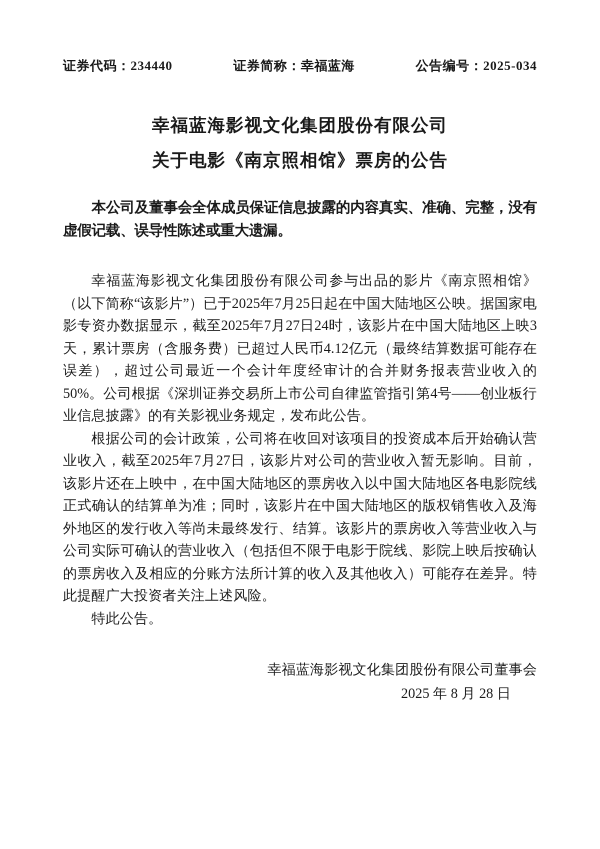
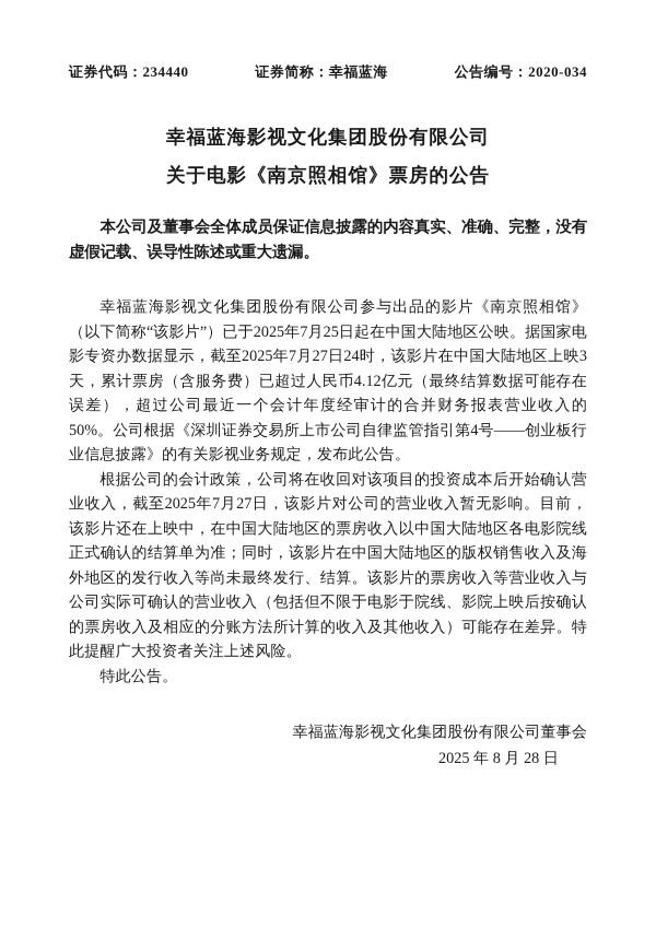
  证券代码：234440
  证券简称：幸福蓝海
- 公告编号：2025-034
+ 公告编号：2020-034
  幸福蓝海影视文化集团股份有限公司
  关于电影《南京照相馆》票房的公告
  本公司及董事会全体成员保证信息披露的内容真实、准确、完整，没有虚假记载、误导性陈述或重大遗漏。
  幸福蓝海影视文化集团股份有限公司参与出品的影片《南京照相馆》（以下简称“该影片”）已于2025年7月25日起在中国大陆地区公映。据国家电影专资办数据显示，截至2025年7月27日24时，该影片在中国大陆地区上映3天，累计票房（含服务费）已超过人民币4.12亿元（最终结算数据可能存在误差），超过公司最近一个会计年度经审计的合并财务报表营业收入的50%。公司根据《深圳证券交易所上市公司自律监管指引第4号——创业板行业信息披露》的有关影视业务规定，发布此公告。
  根据公司的会计政策，公司将在收回对该项目的投资成本后开始确认营业收入，截至2025年7月27日，该影片对公司的营业收入暂无影响。目前，该影片还在上映中，在中国大陆地区的票房收入以中国大陆地区各电影院线正式确认的结算单为准；同时，该影片在中国大陆地区的版权销售收入及海外地区的发行收入等尚未最终发行、结算。该影片的票房收入等营业收入与公司实际可确认的营业收入（包括但不限于电影于院线、影院上映后按确认的票房收入及相应的分账方法所计算的收入及其他收入）可能存在差异。特此提醒广大投资者关注上述风险。
  特此公告。
  幸福蓝海影视文化集团股份有限公司董事会
  2025 年 8 月 28 日
